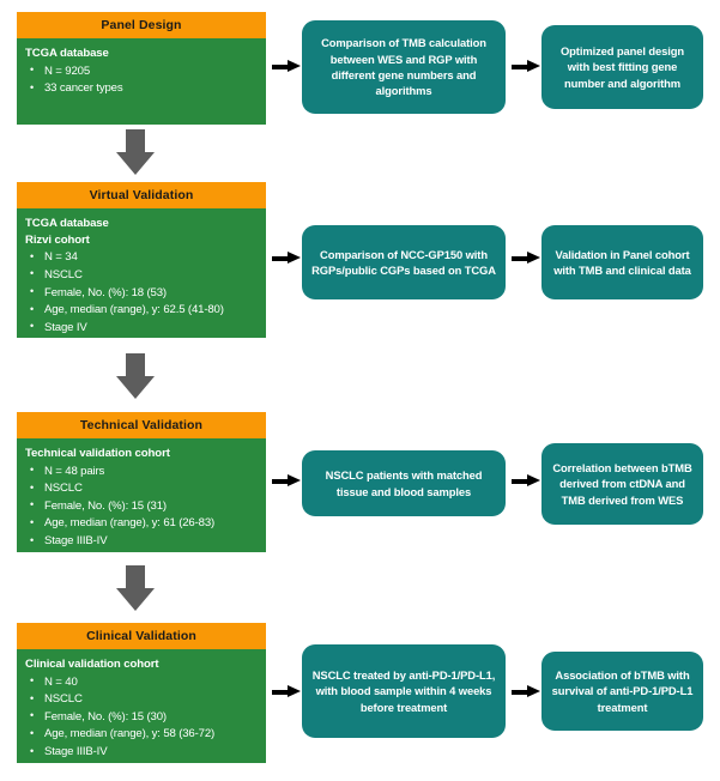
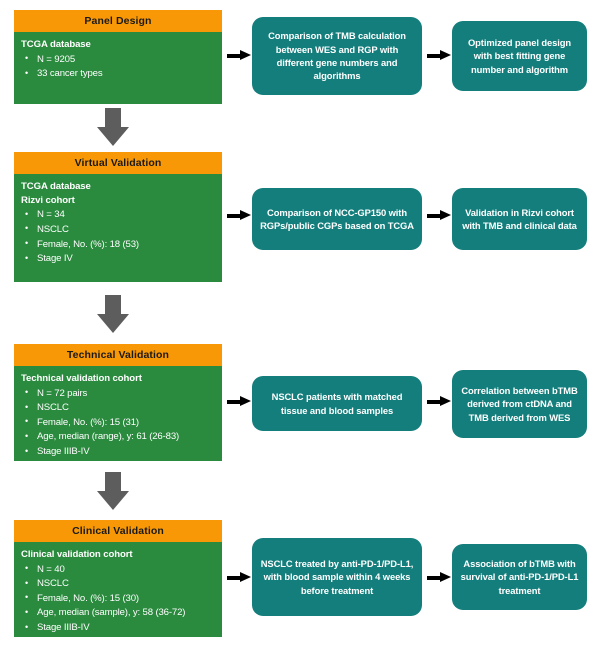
  Panel Design
  TCGA database
  N = 9205
  33 cancer types
  Comparison of TMB calculation between WES and RGP with different gene numbers and algorithms
  Optimized panel design with best fitting gene number and algorithm
  Virtual Validation
  TCGA database
  Rizvi cohort
  N = 34
  NSCLC
  Female, No. (%): 18 (53)
- Age, median (range), y: 62.5 (41-80)
  Stage IV
  Comparison of NCC-GP150 with RGPs/public CGPs based on TCGA
- Validation in Panel cohort with TMB and clinical data
+ Validation in Rizvi cohort with TMB and clinical data
  Technical Validation
  Technical validation cohort
- N = 48 pairs
+ N = 72 pairs
  NSCLC
  Female, No. (%): 15 (31)
  Age, median (range), y: 61 (26-83)
  Stage IIIB-IV
  NSCLC patients with matched tissue and blood samples
  Correlation between bTMB derived from ctDNA and TMB derived from WES
  Clinical Validation
  Clinical validation cohort
  N = 40
  NSCLC
  Female, No. (%): 15 (30)
- Age, median (range), y: 58 (36-72)
+ Age, median (sample), y: 58 (36-72)
  Stage IIIB-IV
  NSCLC treated by anti-PD-1/PD-L1, with blood sample within 4 weeks before treatment
  Association of bTMB with survival of anti-PD-1/PD-L1 treatment
